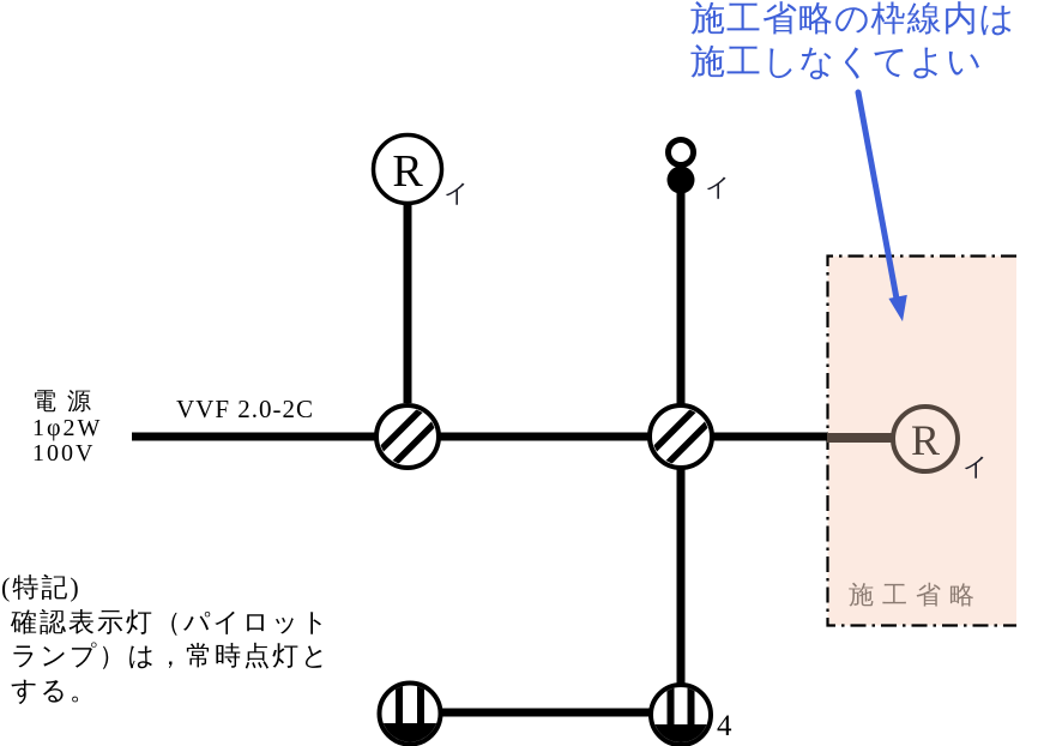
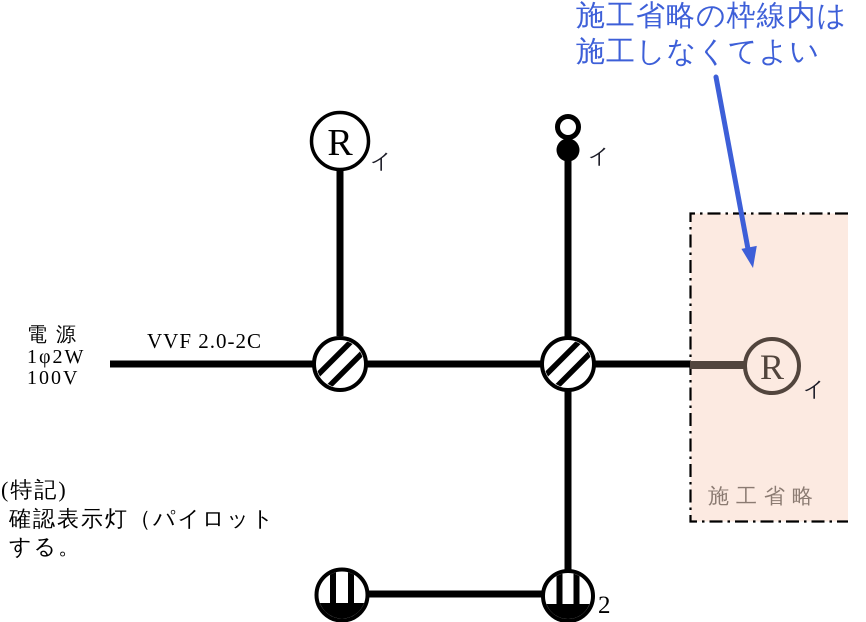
  R
  イ
  イ
- 4
+ 2
  R
  イ
  施工省略の枠線内は
  施工しなくてよい
  電 源
  1φ2W
  100V
  VVF 2.0-2C
  (特記)
  確認表示灯（パイロット
- ランプ）は，常時点灯と
  する。
  施工省略
